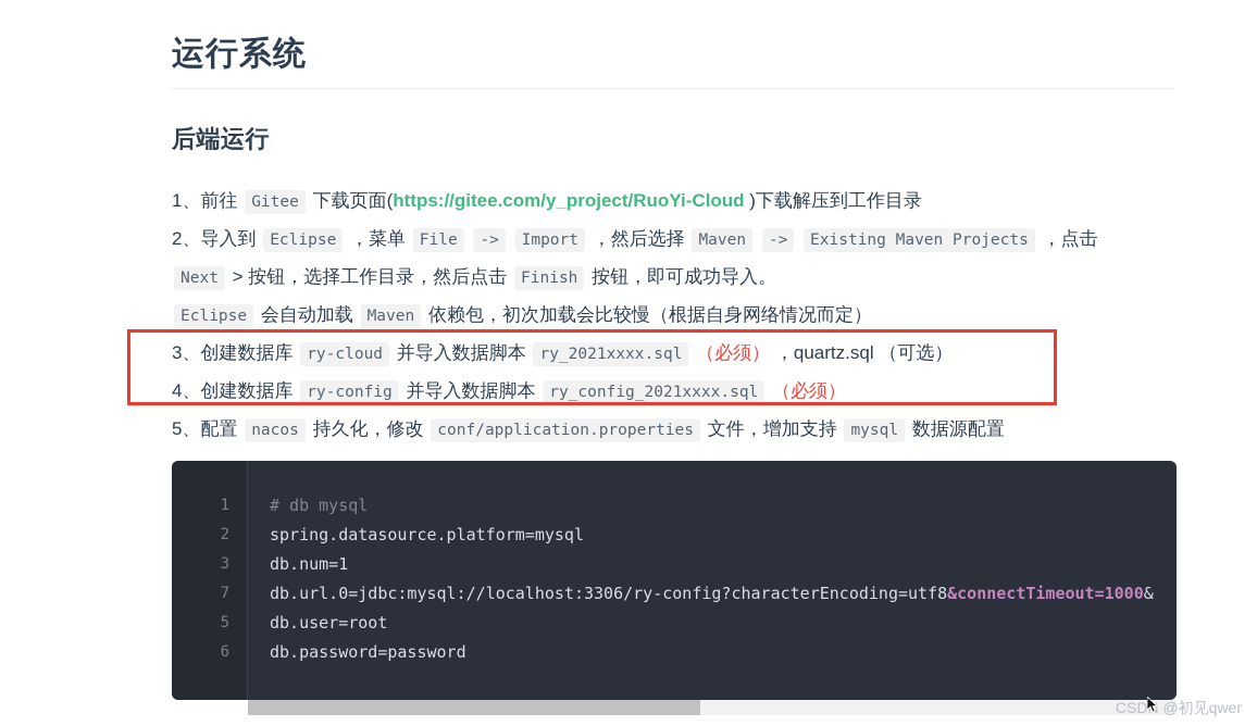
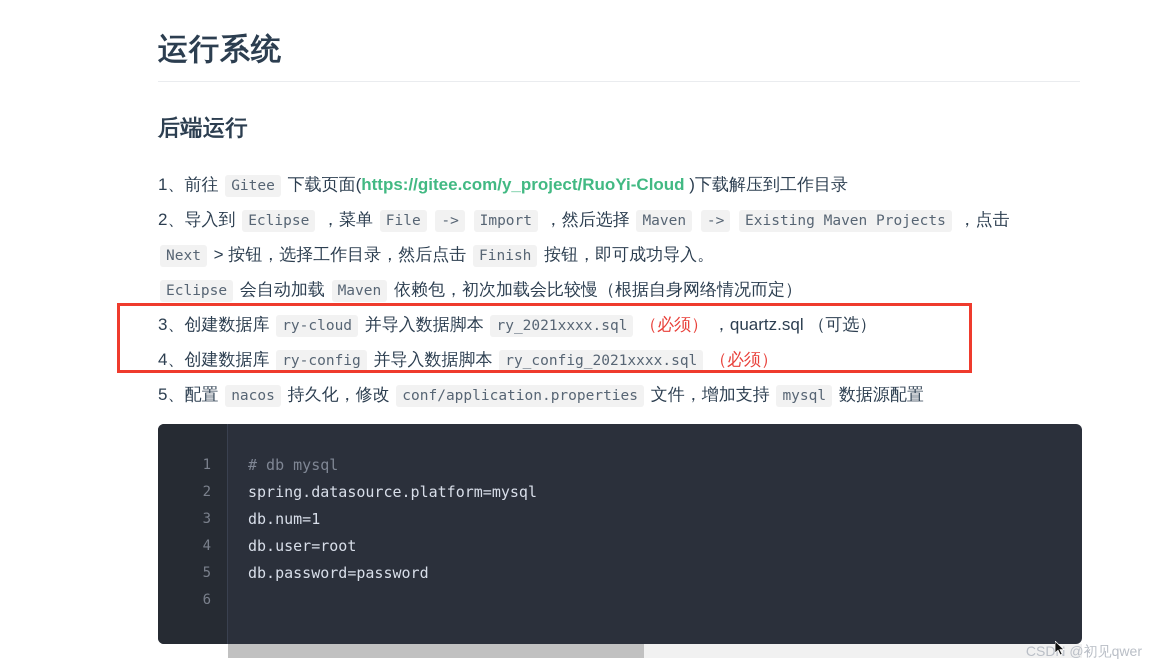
  运行系统
  后端运行
  1、前往 Gitee 下载页面(https://gitee.com/y_project/RuoYi-Cloud )下载解压到工作目录
  2、导入到 Eclipse ，菜单 File -> Import ，然后选择 Maven -> Existing Maven Projects ，点击
  Next > 按钮，选择工作目录，然后点击 Finish 按钮，即可成功导入。
  Eclipse 会自动加载 Maven 依赖包，初次加载会比较慢（根据自身网络情况而定）
  3、创建数据库 ry-cloud 并导入数据脚本 ry_2021xxxx.sql （必须） ，quartz.sql （可选）
  4、创建数据库 ry-config 并导入数据脚本 ry_config_2021xxxx.sql （必须）
  5、配置 nacos 持久化，修改 conf/application.properties 文件，增加支持 mysql 数据源配置
  1
  2
  3
- 7
+ 4
  5
  6
  # db mysql
  spring.datasource.platform=mysql
  db.num=1
- db.url.0=jdbc:mysql://localhost:3306/ry-config?characterEncoding=utf8&connectTimeout=1000&
  db.user=root
  db.password=password
  CSD @初见qwer
